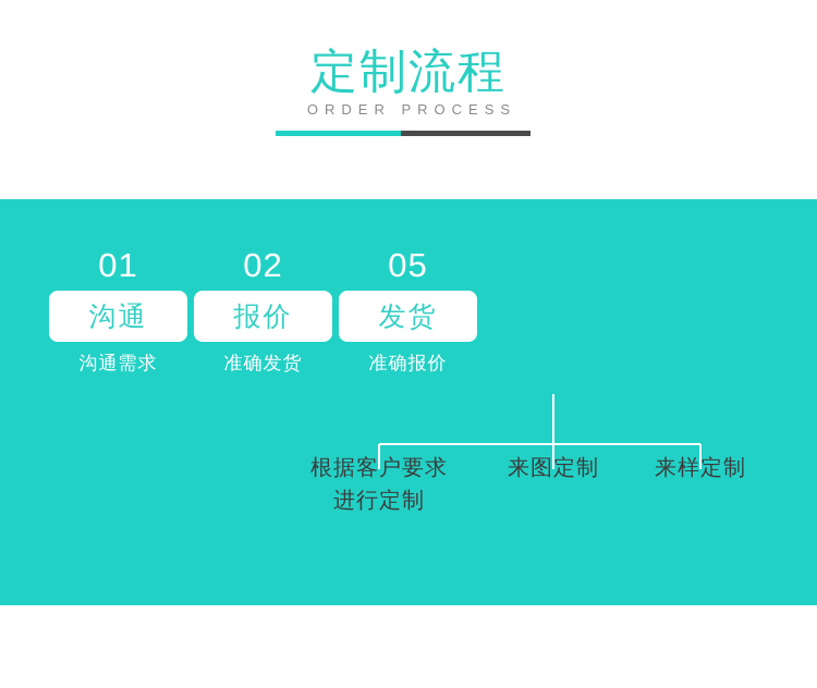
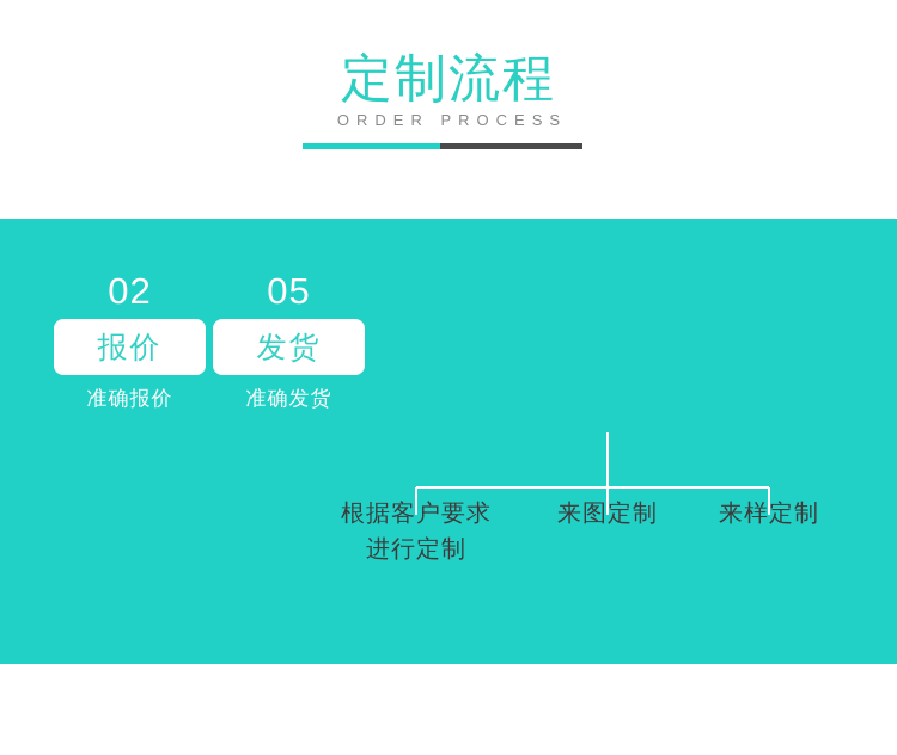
  定制流程
  ORDER PROCESS
- 01
- 沟通
- 沟通需求
  02
  报价
- 准确发货
+ 准确报价
  05
  发货
- 准确报价
+ 准确发货
  根据客户要求
  进行定制
  来图定制
  来样定制
